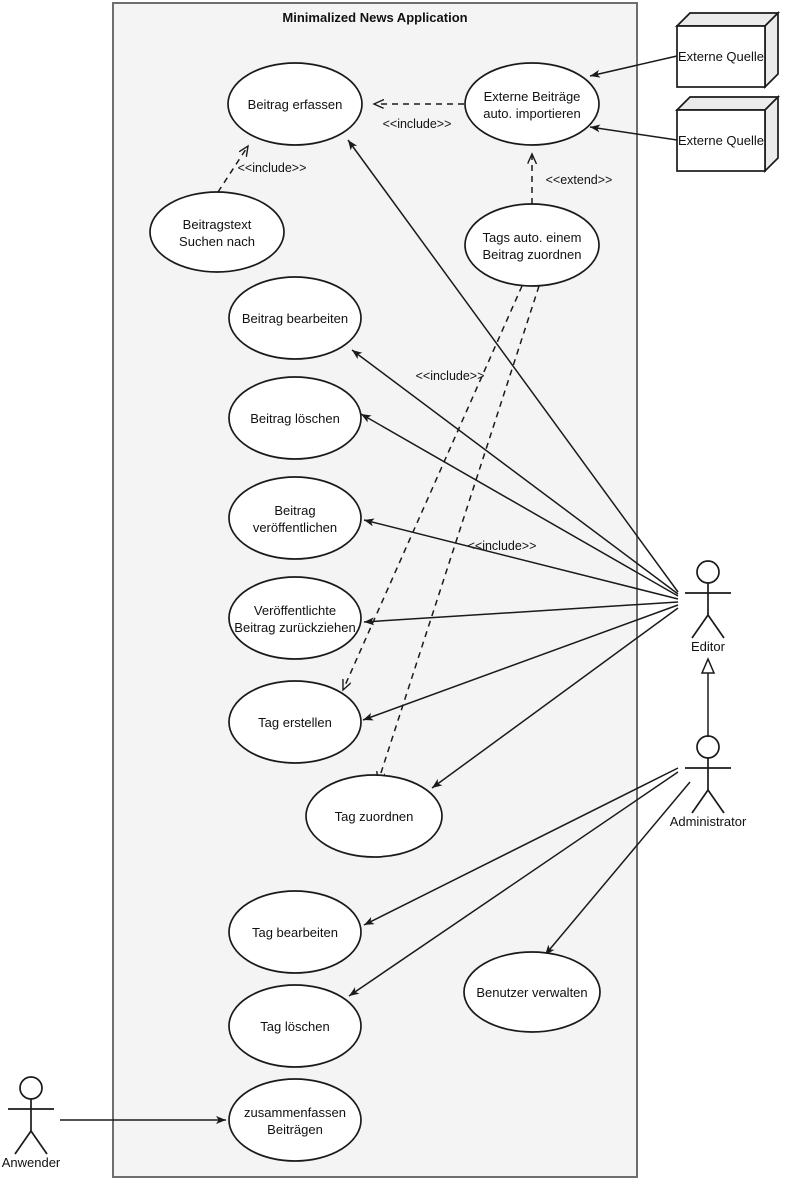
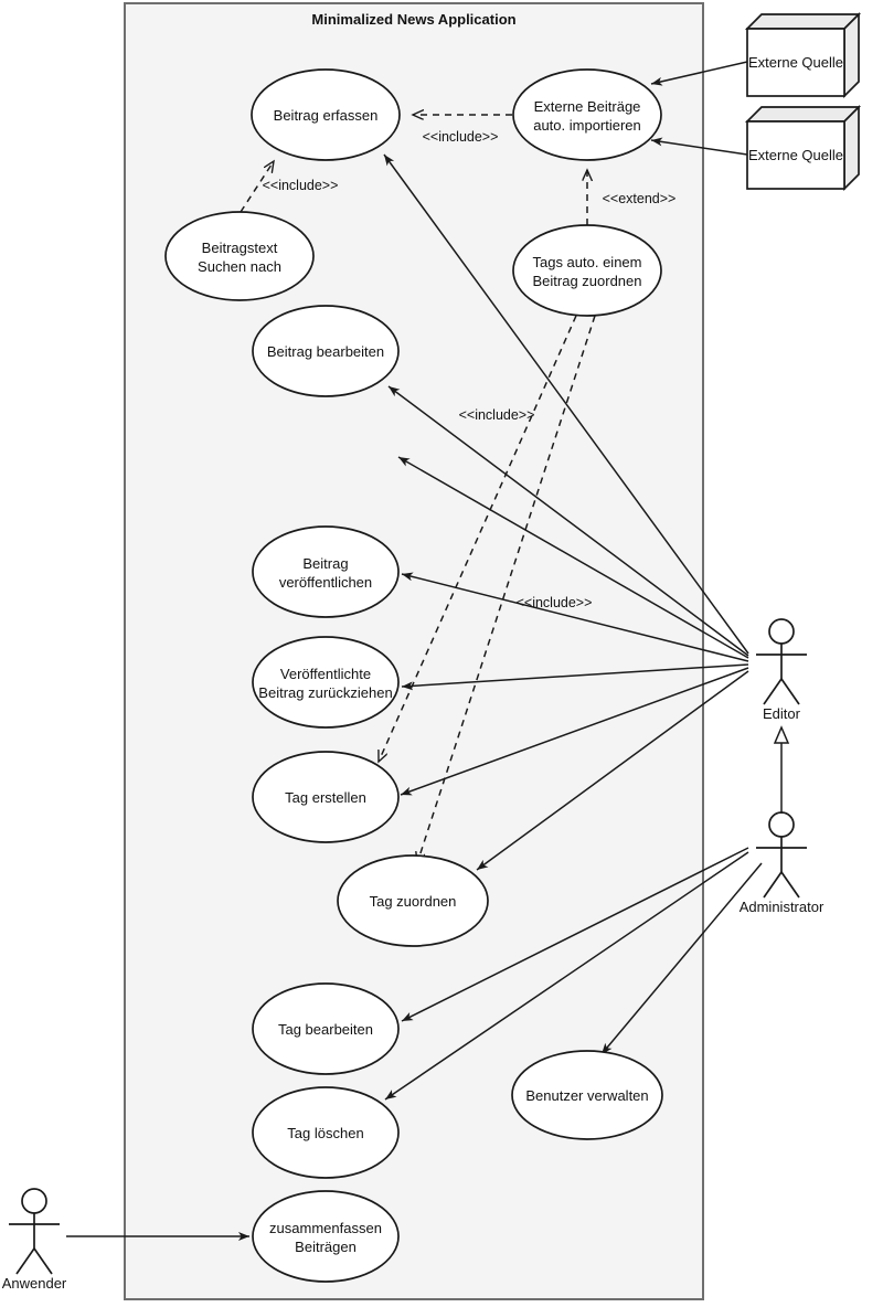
  Minimalized News Application
  Beitrag erfassen
  Externe Beiträge
  auto. importieren
  Beitragstext
  Suchen nach
  Tags auto. einem
  Beitrag zuordnen
  Beitrag bearbeiten
- Beitrag löschen
  Beitrag
  veröffentlichen
  Veröffentlichte
  Beitrag zurückziehen
  Tag erstellen
  Tag zuordnen
  Tag bearbeiten
  Tag löschen
  zusammenfassen
  Beiträgen
  Benutzer verwalten
  Externe Quelle
  Externe Quelle
  Editor
  Administrator
  Anwender
  <<include>>
  <<include>>
  <<extend>>
  <<include>>
  <<include>>
